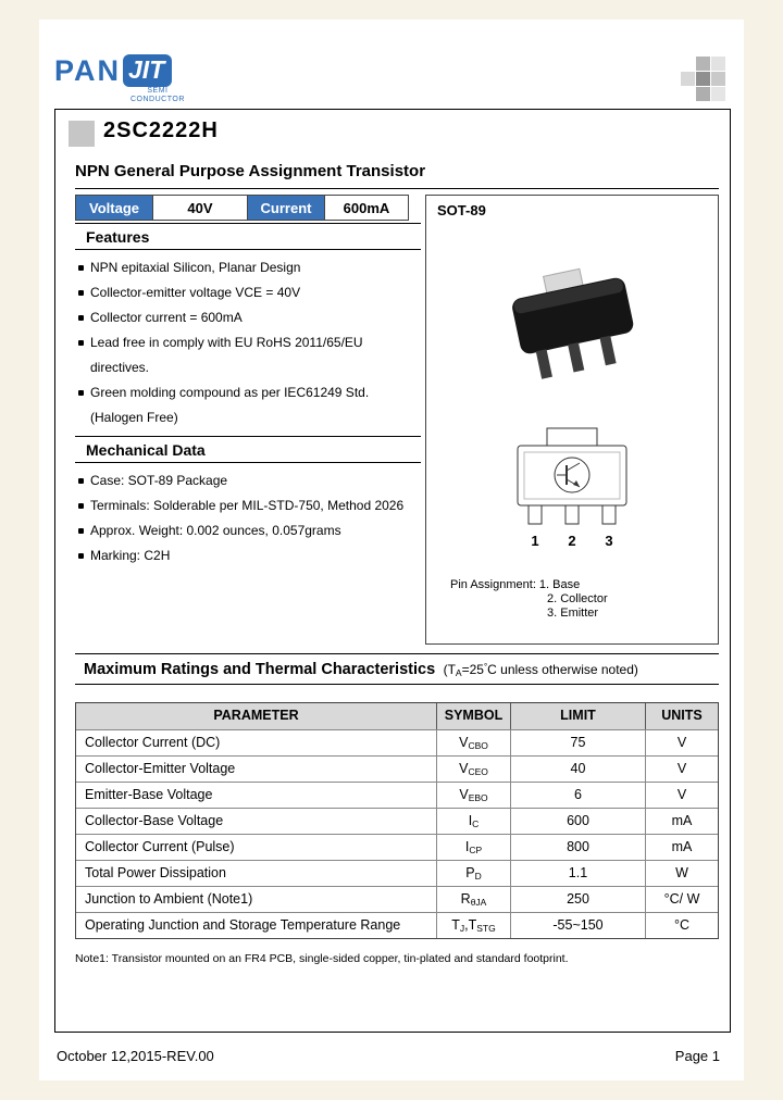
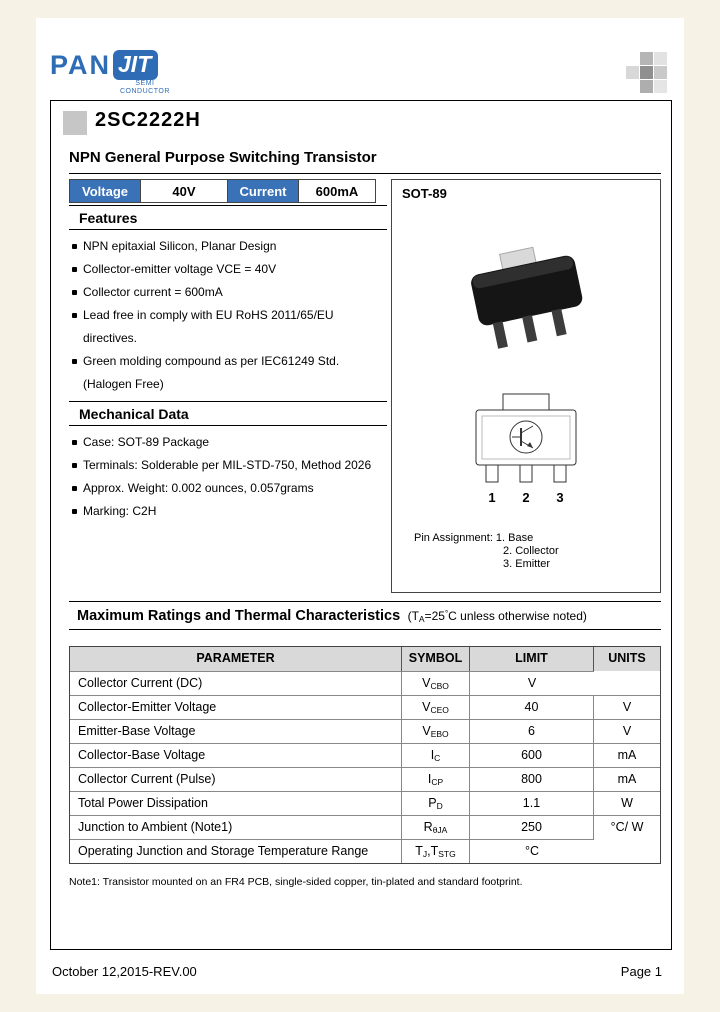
  PAN
  JIT
  2SC2222H
- NPN General Purpose Assignment Transistor
+ NPN General Purpose Switching Transistor
  Voltage
  40V
  Current
  600mA
  SOT-89
  1
  2
  3
  Pin Assignment: 1. Base
  2. Collector
  3. Emitter
  Features
  NPN epitaxial Silicon, Planar Design
  Collector-emitter voltage VCE = 40V
  Collector current = 600mA
  Lead free in comply with EU RoHS 2011/65/EU directives.
  Green molding compound as per IEC61249 Std. (Halogen Free)
  Mechanical Data
  Case: SOT-89 Package
  Terminals: Solderable per MIL-STD-750, Method 2026
  Approx. Weight: 0.002 ounces, 0.057grams
  Marking: C2H
  Maximum Ratings and Thermal Characteristics (TA=25°C unless otherwise noted)
  PARAMETER
  SYMBOL
  LIMIT
  UNITS
  Collector Current (DC)
  VCBO
- 75
  V
  Collector-Emitter Voltage
  VCEO
  40
  V
  Emitter-Base Voltage
  VEBO
  6
  V
  Collector-Base Voltage
  IC
  600
  mA
  Collector Current (Pulse)
  ICP
  800
  mA
  Total Power Dissipation
  PD
  1.1
  W
  Junction to Ambient (Note1)
  RθJA
  250
  °C/ W
  Operating Junction and Storage Temperature Range
  TJ,TSTG
- -55~150
  °C
  Note1: Transistor mounted on an FR4 PCB, single-sided copper, tin-plated and standard footprint.
  October 12,2015-REV.00
  Page 1
